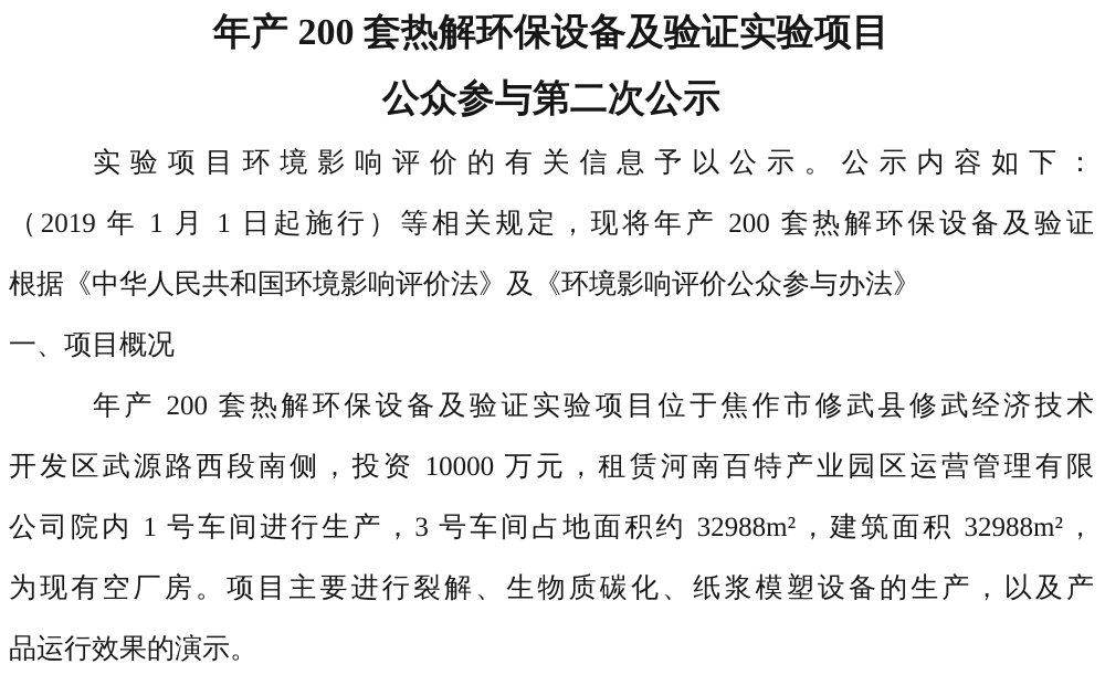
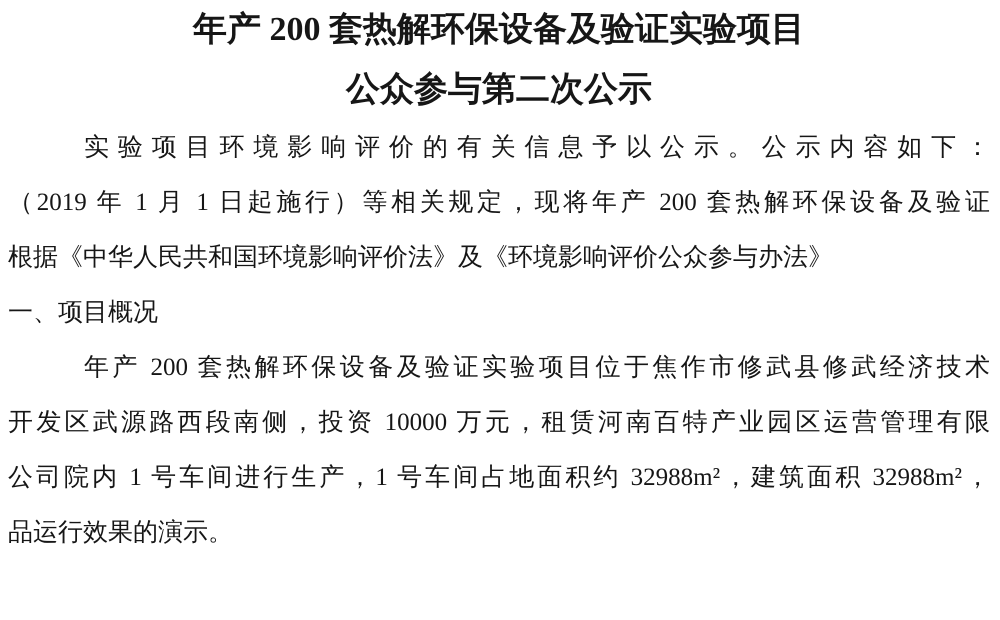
  年产 200 套热解环保设备及验证实验项目
  公众参与第二次公示
  实验项目环境影响评价的有关信息予以公示。公示内容如下：
  （2019 年 1 月 1 日起施行）等相关规定，现将年产 200 套热解环保设备及验证
  根据《中华人民共和国环境影响评价法》及《环境影响评价公众参与办法》
  一、项目概况
  年产 200 套热解环保设备及验证实验项目位于焦作市修武县修武经济技术
  开发区武源路西段南侧，投资 10000 万元，租赁河南百特产业园区运营管理有限
- 公司院内 1 号车间进行生产，3 号车间占地面积约 32988m²，建筑面积 32988m²，
+ 公司院内 1 号车间进行生产，1 号车间占地面积约 32988m²，建筑面积 32988m²，
- 为现有空厂房。项目主要进行裂解、生物质碳化、纸浆模塑设备的生产，以及产
  品运行效果的演示。
